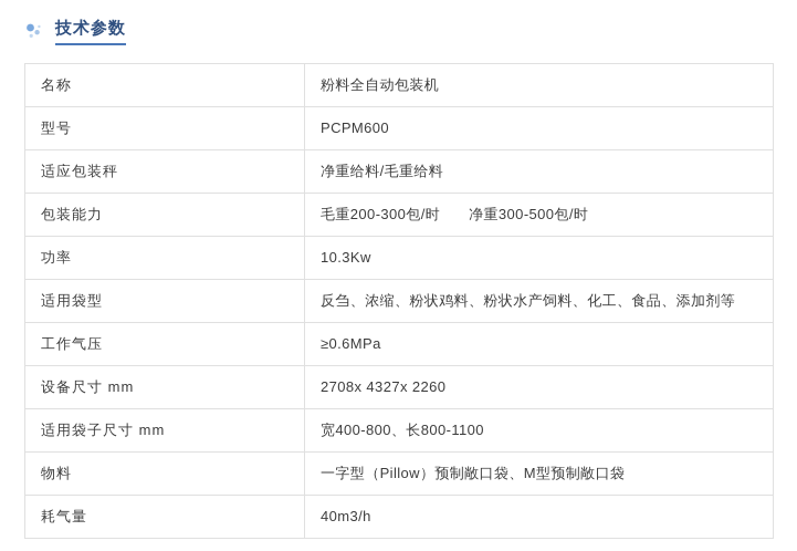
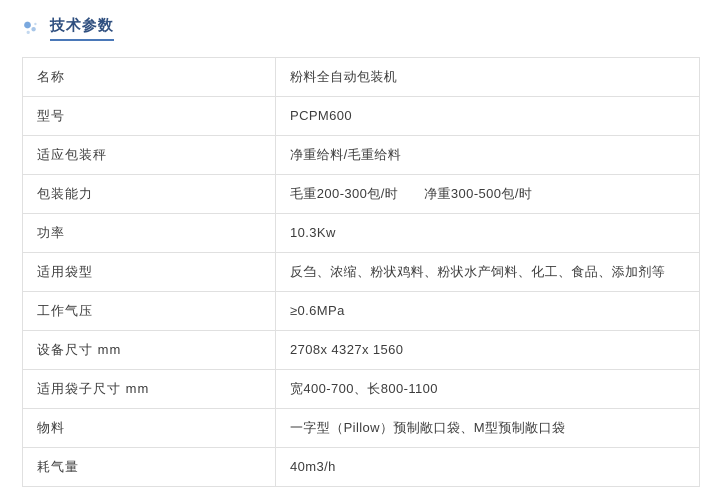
  技术参数
  名称	粉料全自动包装机
  型号	PCPM600
  适应包装秤	净重给料/毛重给料
  包装能力	毛重200-300包/时 净重300-500包/时
  功率	10.3Kw
  适用袋型	反刍、浓缩、粉状鸡料、粉状水产饲料、化工、食品、添加剂等
  工作气压	≥0.6MPa
- 设备尺寸 mm	2708x 4327x 2260
+ 设备尺寸 mm	2708x 4327x 1560
- 适用袋子尺寸 mm	宽400-800、长800-1100
+ 适用袋子尺寸 mm	宽400-700、长800-1100
  物料	一字型（Pillow）预制敞口袋、M型预制敞口袋
  耗气量	40m3/h
